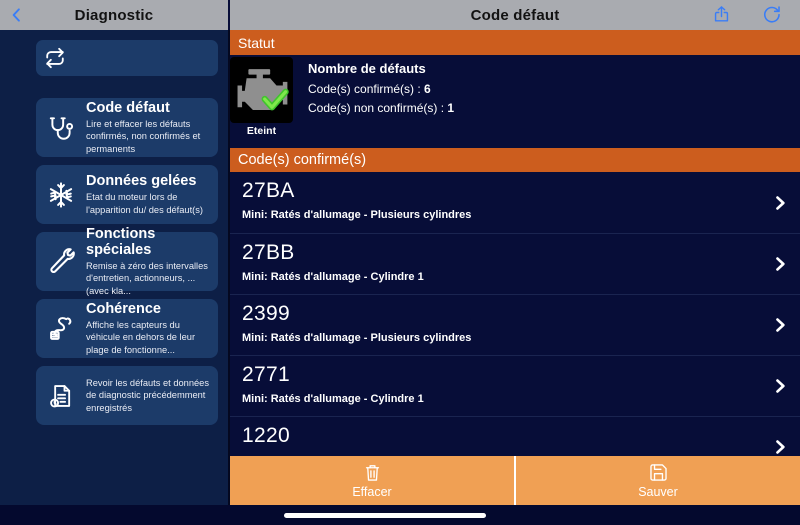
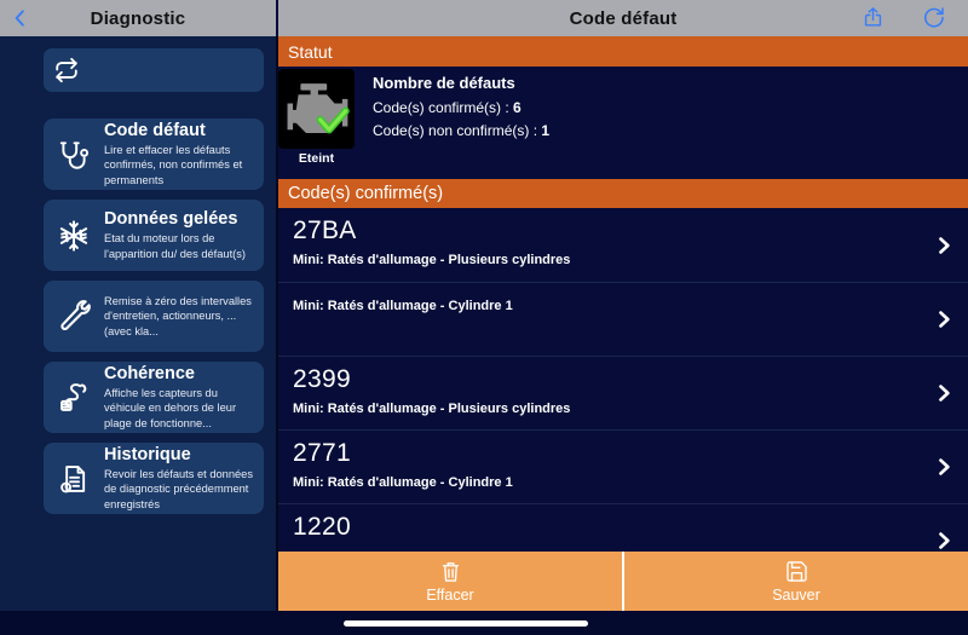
  Diagnostic
  Code défaut
  Lire et effacer les défauts confirmés, non confirmés et permanents
  Données gelées
  Etat du moteur lors de l'apparition du/ des défaut(s)
- Fonctions spéciales
  Remise à zéro des intervalles d'entretien, actionneurs, ... (avec kla...
  Cohérence
  Affiche les capteurs du véhicule en dehors de leur plage de fonctionne...
+ Historique
  Revoir les défauts et données de diagnostic précédemment enregistrés
  Code défaut
  Statut
  Eteint
  Nombre de défauts
  Code(s) confirmé(s) : 6
  Code(s) non confirmé(s) : 1
  Code(s) confirmé(s)
  27BA
  Mini: Ratés d'allumage - Plusieurs cylindres
- 27BB
  Mini: Ratés d'allumage - Cylindre 1
  2399
  Mini: Ratés d'allumage - Plusieurs cylindres
  2771
  Mini: Ratés d'allumage - Cylindre 1
  1220
  Effacer
  Sauver
